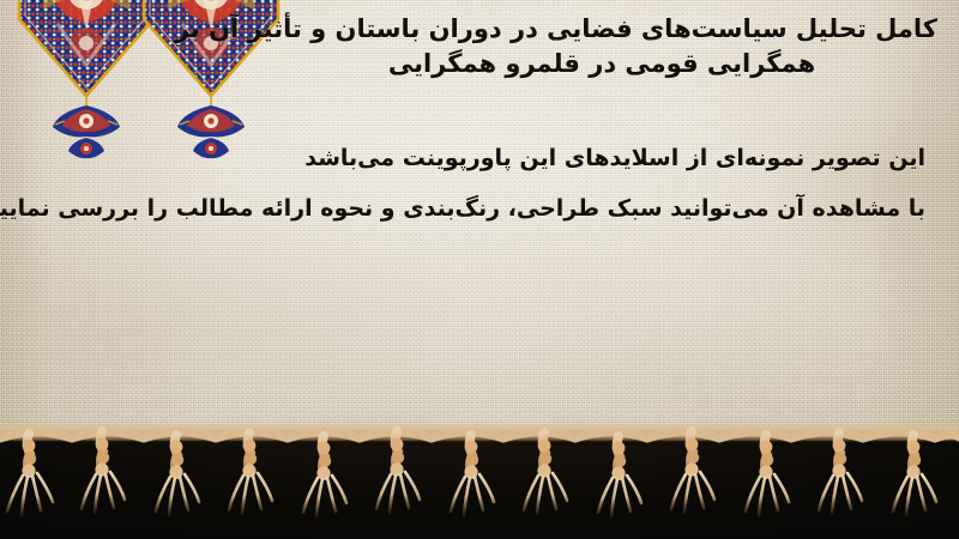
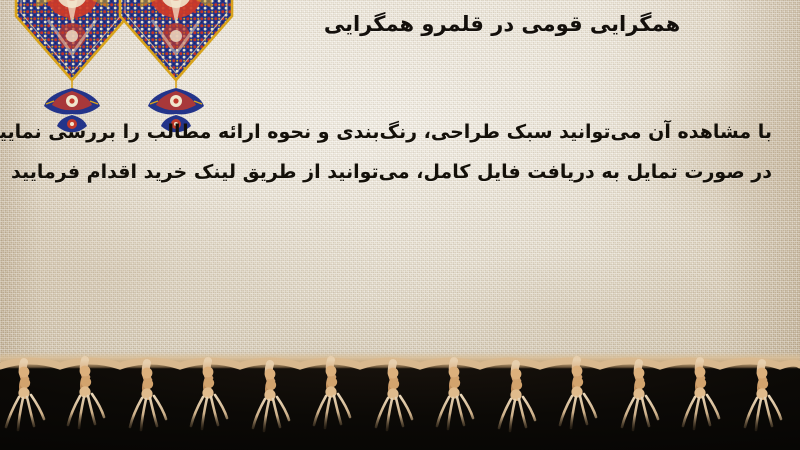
- کامل تحلیل سیاست‌های فضایی در دوران باستان و تأثیر آن بر
  همگرایی قومی در قلمرو همگرایی
- این تصویر نمونه‌ای از اسلایدهای این پاورپوینت می‌باشد
  با مشاهده آن می‌توانید سبک طراحی، رنگ‌بندی و نحوه ارائه مطالب را بررسی نمایی
+ در صورت تمایل به دریافت فایل کامل، می‌توانید از طریق لینک خرید اقدام فرمایید
